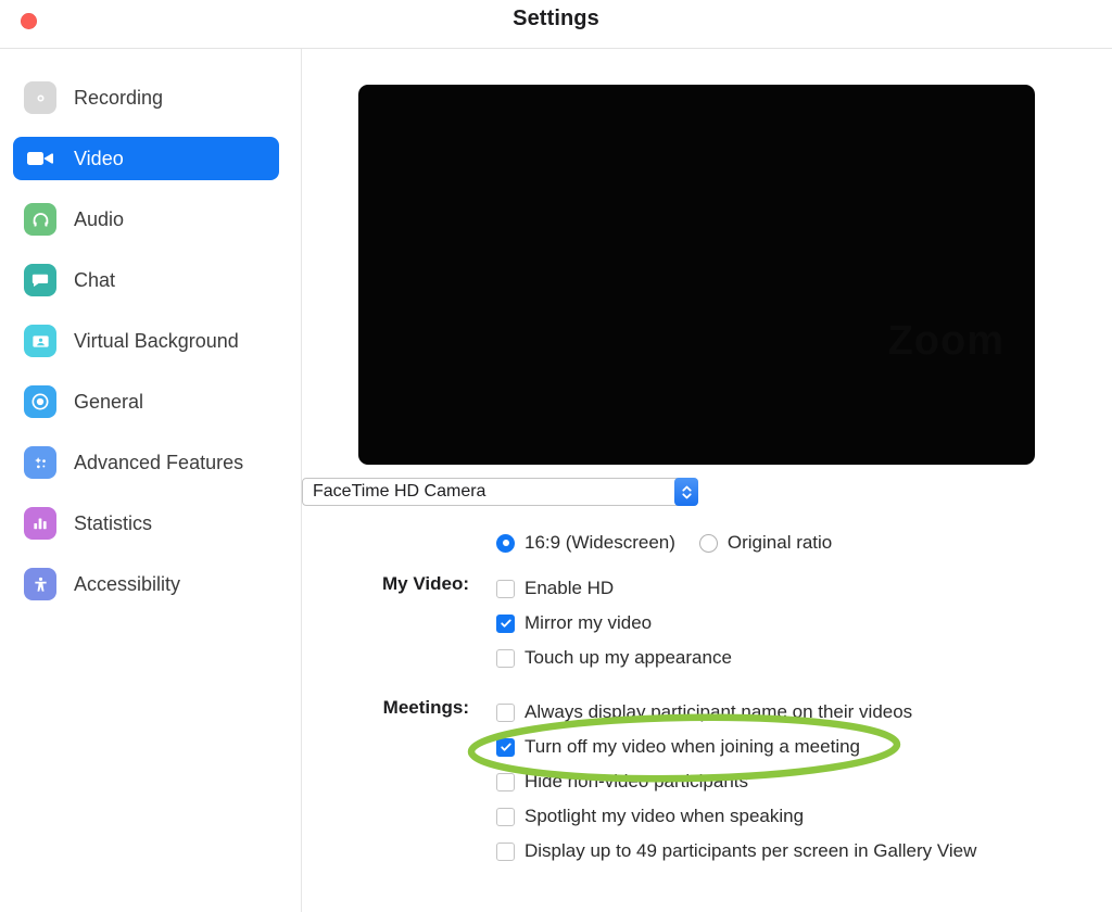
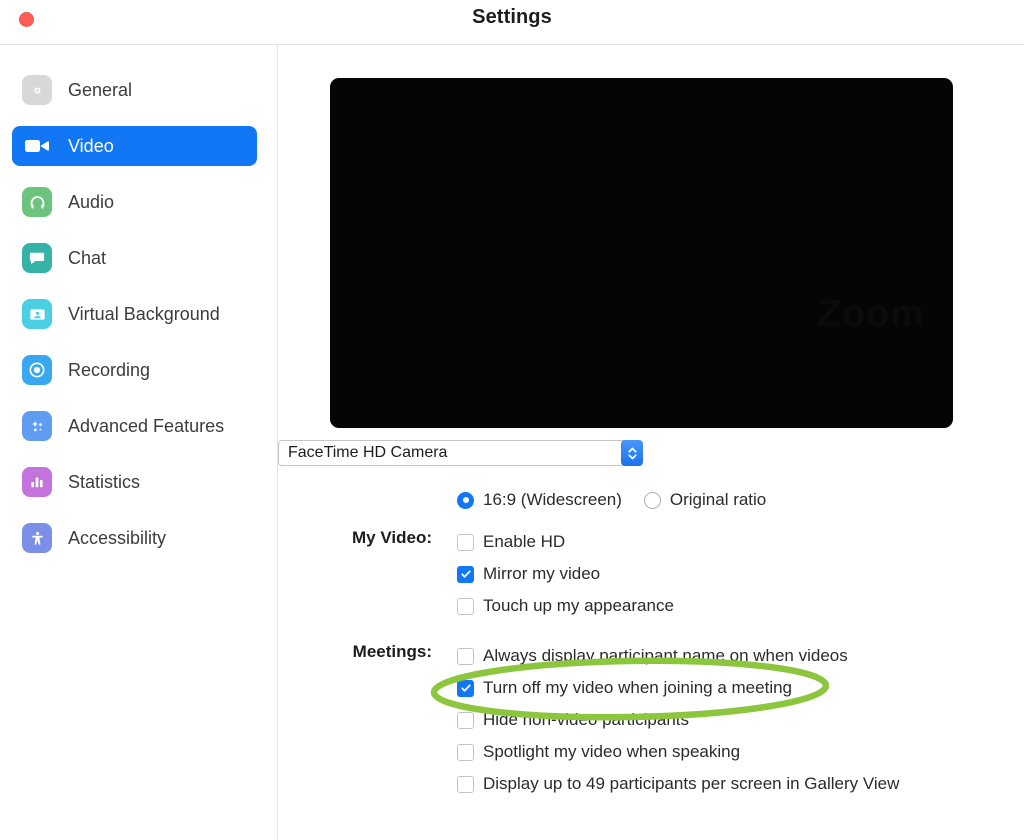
  Settings
- Recording
+ General
  Video
  Audio
  Chat
  Virtual Background
- General
+ Recording
  Advanced Features
  Statistics
  Accessibility
  FaceTime HD Camera
  16:9 (Widescreen)
  Original ratio
  My Video:
  Enable HD
  Mirror my video
  Touch up my appearance
  Meetings:
- Always display participant name on their videos
+ Always display participant name on when videos
  Turn off my video when joining a meeting
  Spotlight my video when speaking
  Display up to 49 participants per screen in Gallery View
